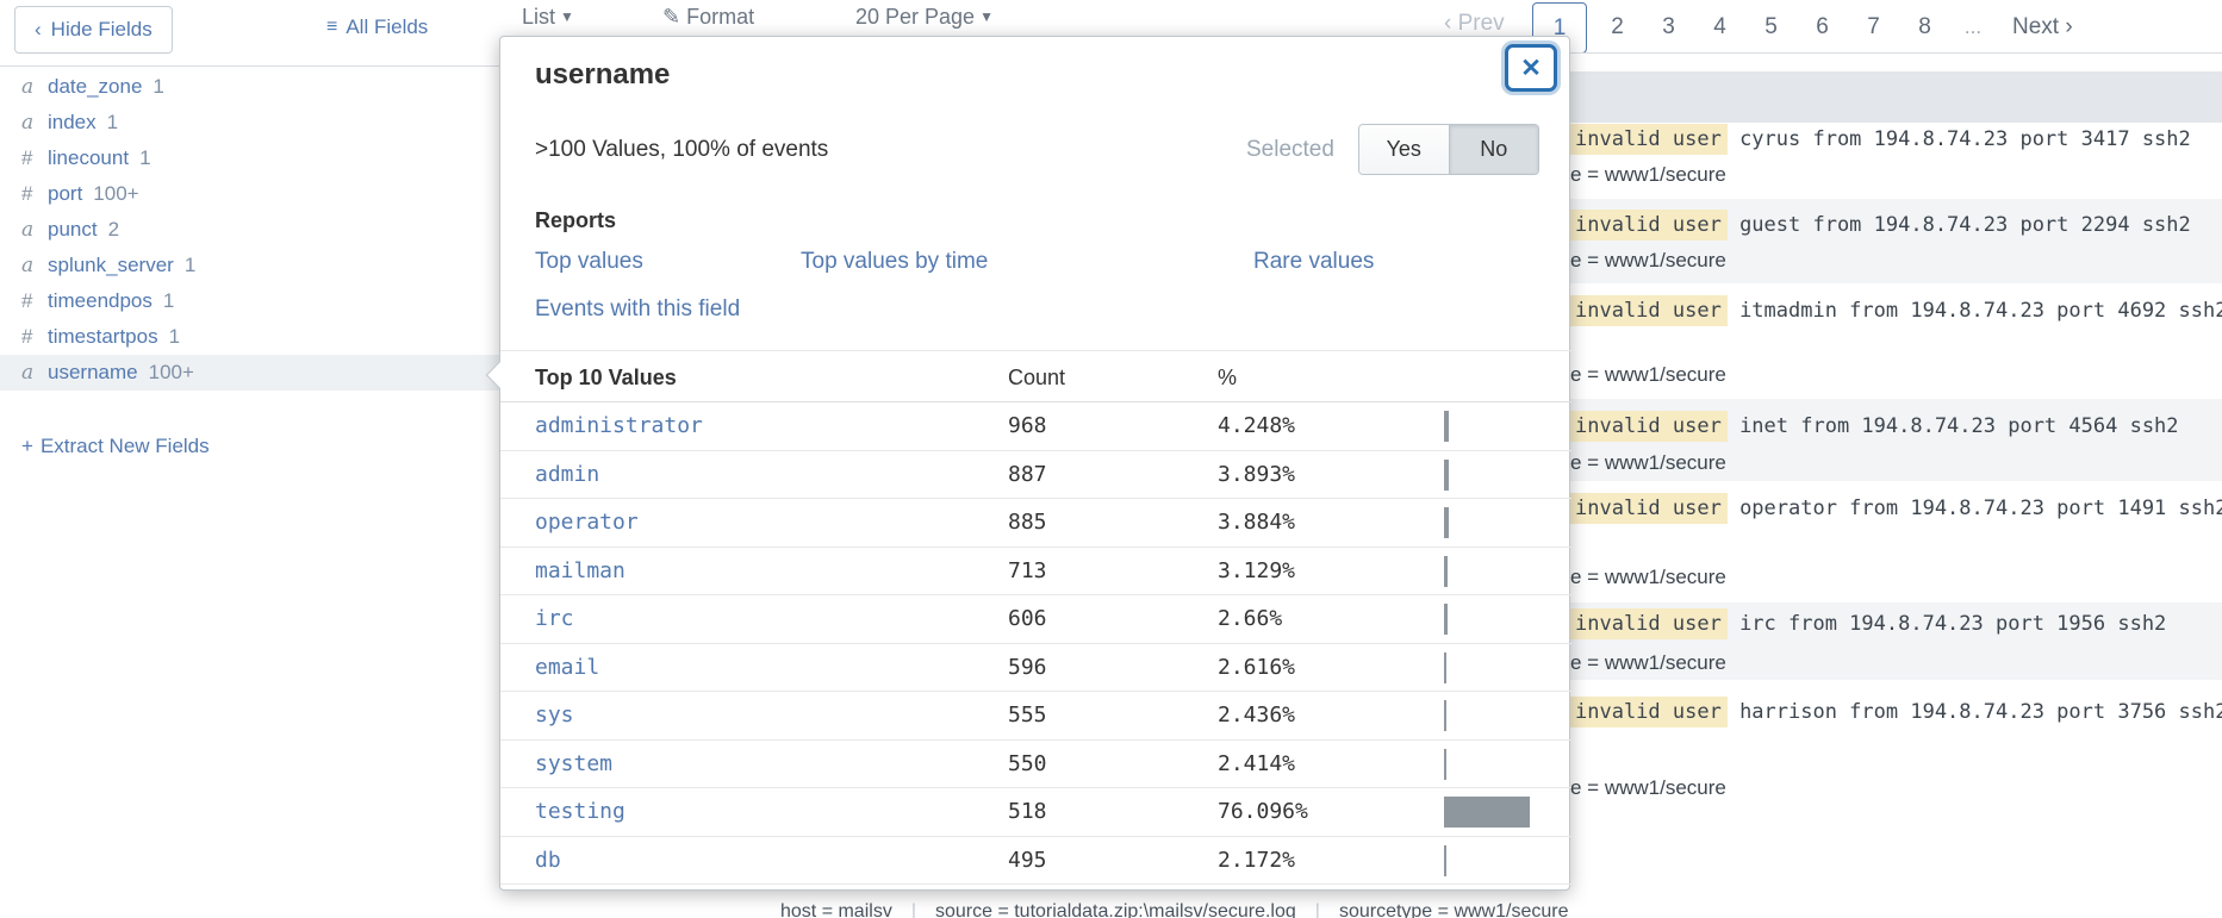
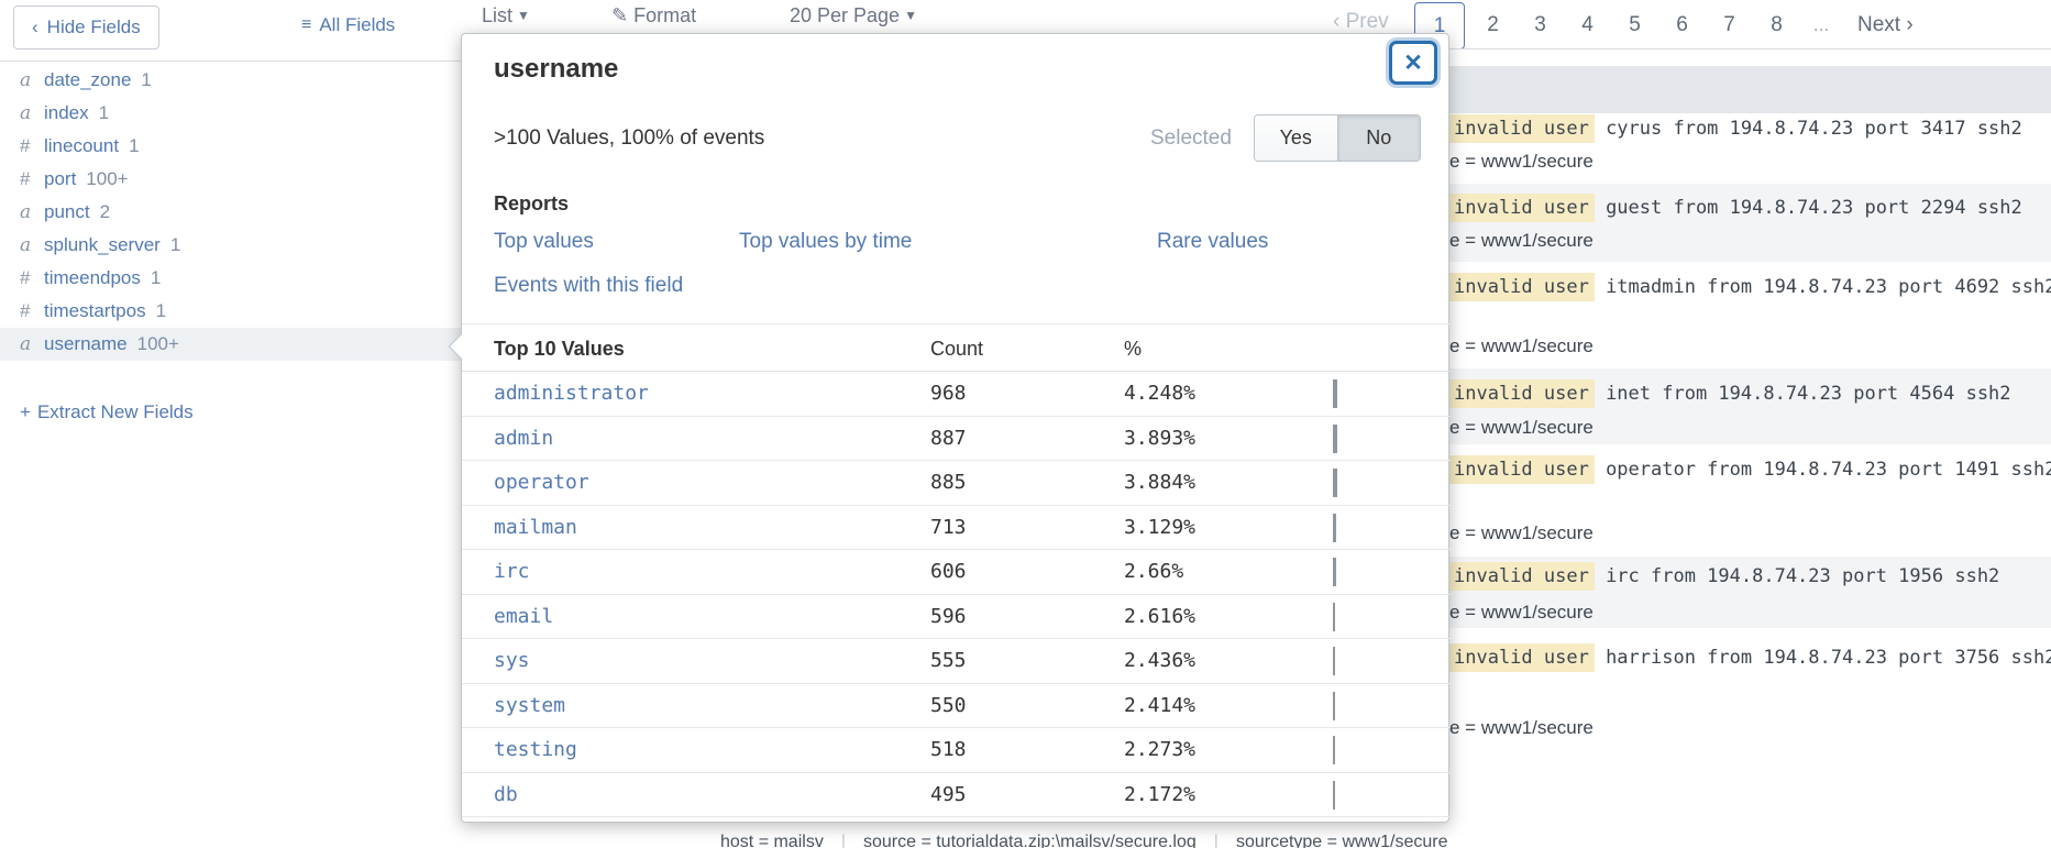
  List ▼
  ✎ Format
  20 Per Page ▼
  ‹ Prev
  1
  2
  3
  4
  5
  6
  7
  8
  ...
  Next ›
  invalid user cyrus from 194.8.74.23 port 3417 ssh2
  e = www1/secure
  invalid user guest from 194.8.74.23 port 2294 ssh2
  e = www1/secure
  invalid user itmadmin from 194.8.74.23 port 4692 ssh2
  e = www1/secure
  invalid user inet from 194.8.74.23 port 4564 ssh2
  e = www1/secure
  invalid user operator from 194.8.74.23 port 1491 ssh2
  e = www1/secure
  invalid user irc from 194.8.74.23 port 1956 ssh2
  e = www1/secure
  invalid user harrison from 194.8.74.23 port 3756 ssh2
  e = www1/secure
  host = mailsv
  |
  source = tutorialdata.zip:\mailsv/secure.log
  |
  sourcetype = www1/secure
  ‹
  Hide Fields
  ≡
  All Fields
  a
  date_zone
  1
  a
  index
  1
  #
  linecount
  1
  #
  port
  100+
  a
  punct
  2
  a
  splunk_server
  1
  #
  timeendpos
  1
  #
  timestartpos
  1
  a
  username
  100+
  + Extract New Fields
  username
  ✕
  >100 Values, 100% of events
  Selected
  Yes
  No
  Reports
  Top values
  Top values by time
  Rare values
  Events with this field
  Top 10 Values
  Count
  %
  administrator
  968
  4.248%
  admin
  887
  3.893%
  operator
  885
  3.884%
  mailman
  713
  3.129%
  irc
  606
  2.66%
  email
  596
  2.616%
  sys
  555
  2.436%
  system
  550
  2.414%
  testing
  518
- 76.096%
+ 2.273%
  db
  495
  2.172%
